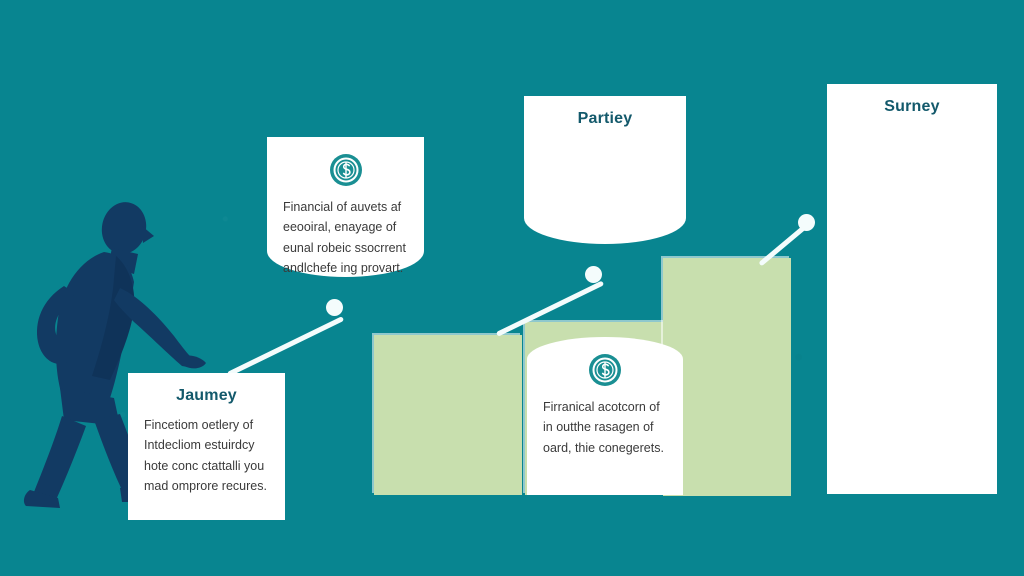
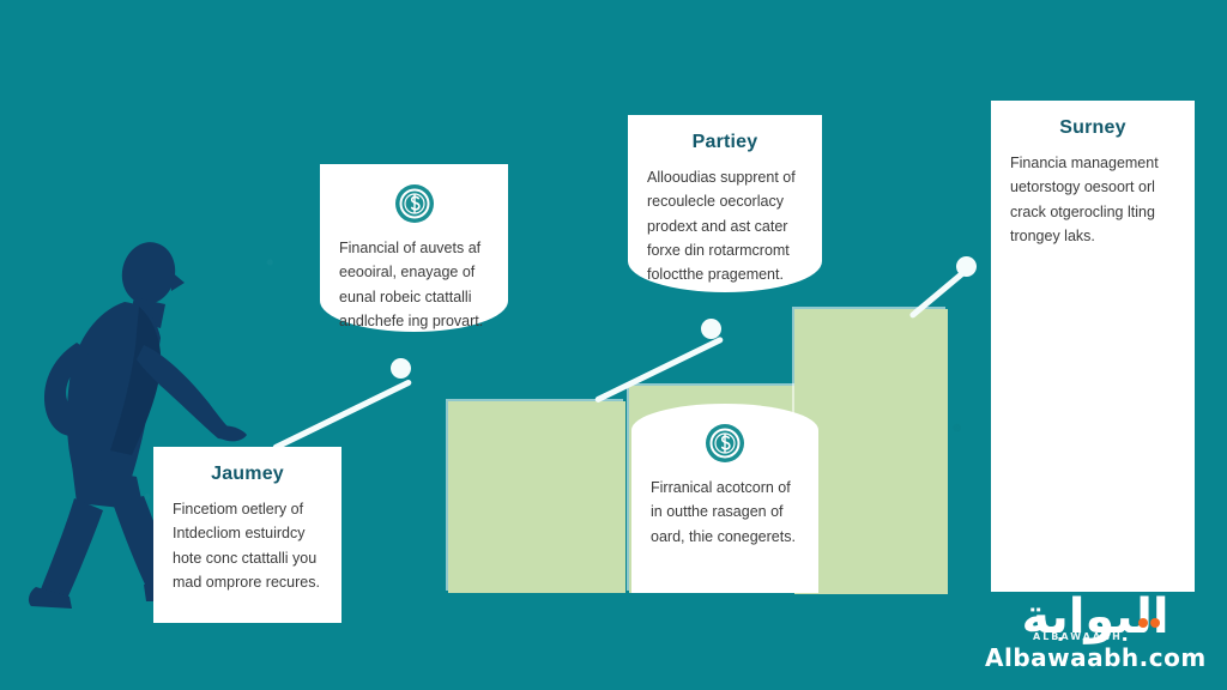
  Jaumey
  Fincetiom oetlery of Intdecliom estuirdcy hote conc ctattalli you mad omprore recures.
- Financial of auvets af eeooiral, enayage of eunal robeic ssocrrent andlchefe ing provart.
+ Financial of auvets af eeooiral, enayage of eunal robeic ctattalli andlchefe ing provart.
  Partiey
+ Allooudias supprent of recoulecle oecorlacy prodext and ast cater forxe din rotarmcromt foloctthe pragement.
  Firranical acotcorn of in outthe rasagen of oard, thie conegerets.
  Surney
+ Financia management uetorstogy oesoort orl crack otgerocling lting trongey laks.
+ البوابة
+ ALBAWAABH
+ Albawaabh.com
